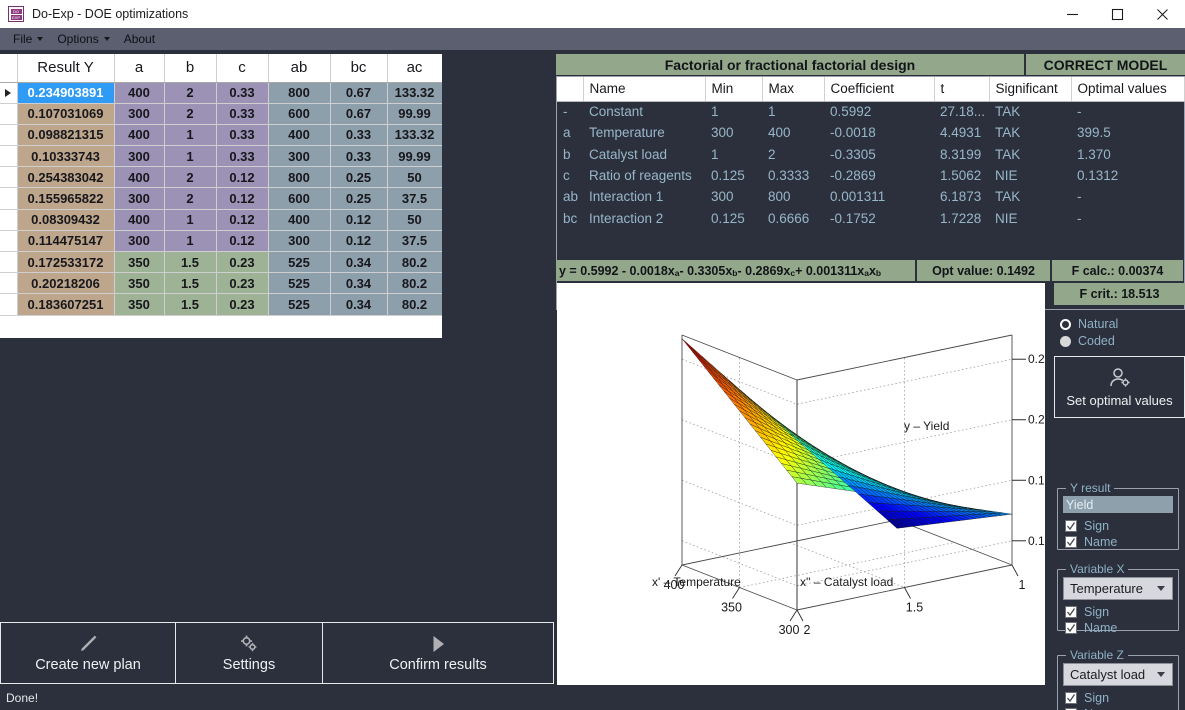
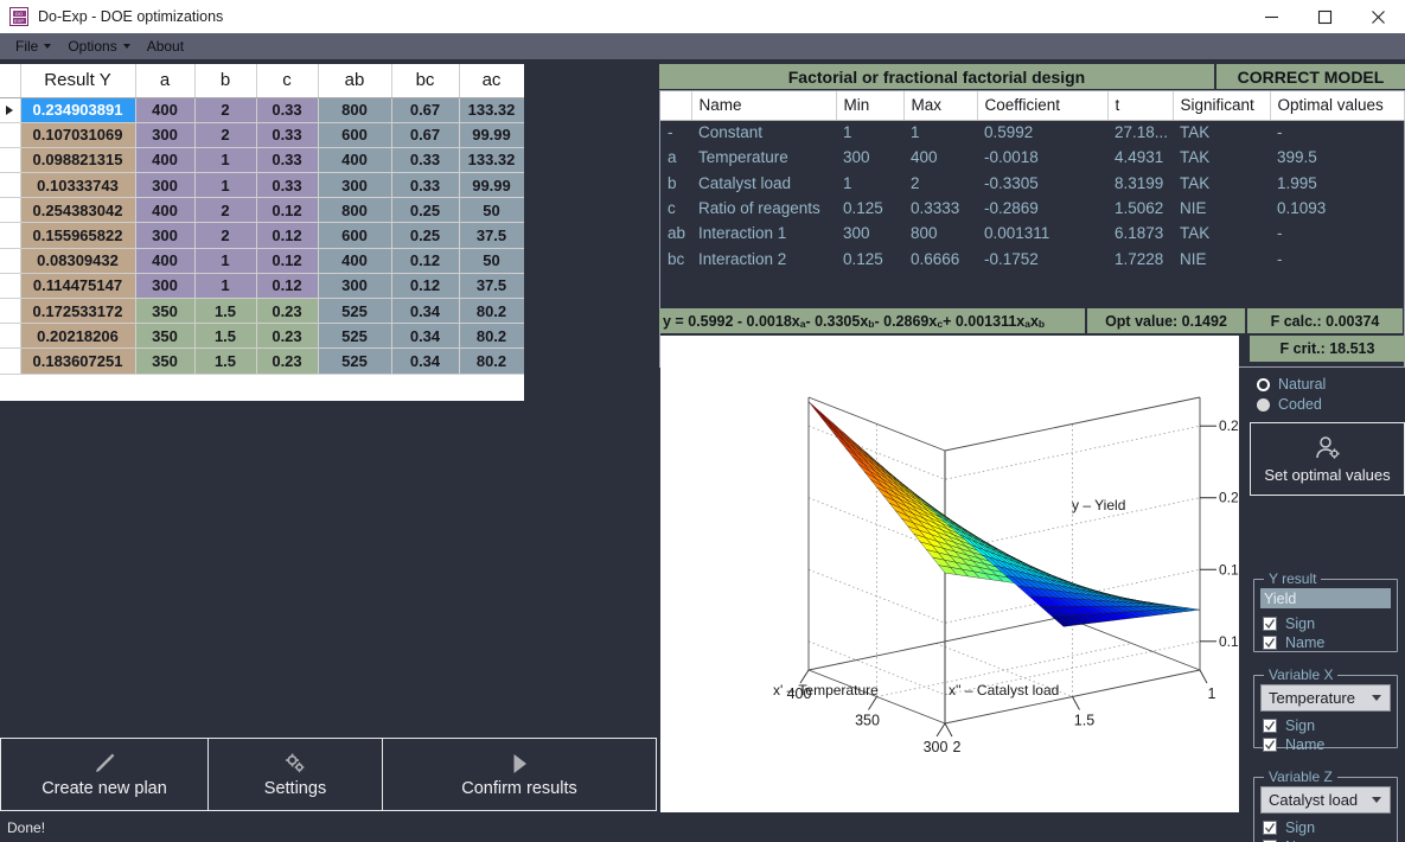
  Do-Exp - DOE optimizations
  File
  Options
  About
  	Result Y	a	b	c	ab	bc	ac
  	0.234903891	400	2	0.33	800	0.67	133.32
  	0.107031069	300	2	0.33	600	0.67	99.99
  	0.098821315	400	1	0.33	400	0.33	133.32
  	0.10333743	300	1	0.33	300	0.33	99.99
  	0.254383042	400	2	0.12	800	0.25	50
  	0.155965822	300	2	0.12	600	0.25	37.5
  	0.08309432	400	1	0.12	400	0.12	50
  	0.114475147	300	1	0.12	300	0.12	37.5
  	0.172533172	350	1.5	0.23	525	0.34	80.2
  	0.20218206	350	1.5	0.23	525	0.34	80.2
  	0.183607251	350	1.5	0.23	525	0.34	80.2
  Create new plan
  Settings
  Confirm results
  Done!
  Factorial or fractional factorial design
  CORRECT MODEL
  	Name	Min	Max	Coefficient	t	Significant	Optimal values
  -	Constant	1	1	0.5992	27.18...	TAK	-
  a	Temperature	300	400	-0.0018	4.4931	TAK	399.5
- b	Catalyst load	1	2	-0.3305	8.3199	TAK	1.370
+ b	Catalyst load	1	2	-0.3305	8.3199	TAK	1.995
- c	Ratio of reagents	0.125	0.3333	-0.2869	1.5062	NIE	0.1312
+ c	Ratio of reagents	0.125	0.3333	-0.2869	1.5062	NIE	0.1093
  ab	Interaction 1	300	800	0.001311	6.1873	TAK	-
  bc	Interaction 2	0.125	0.6666	-0.1752	1.7228	NIE	-
  y = 0.5992 - 0.0018x
  a
  - 0.3305x
  b
  - 0.2869x
  c
  + 0.001311x
  a
  x
  b
  Opt value: 0.1492
  F calc.: 0.00374
  F crit.: 18.513
  0.1
  0.1
  0.2
  0.2
  y – Yield
  400
  350
  300
  2
  1.5
  1
  x' – Temperature
  x'' – Catalyst load
  Natural
  Coded
  Set optimal values
  Y result
  Yield
  Sign
  Name
  Variable X
  Temperature
  Sign
  Name
  Variable Z
  Catalyst load
  Sign
